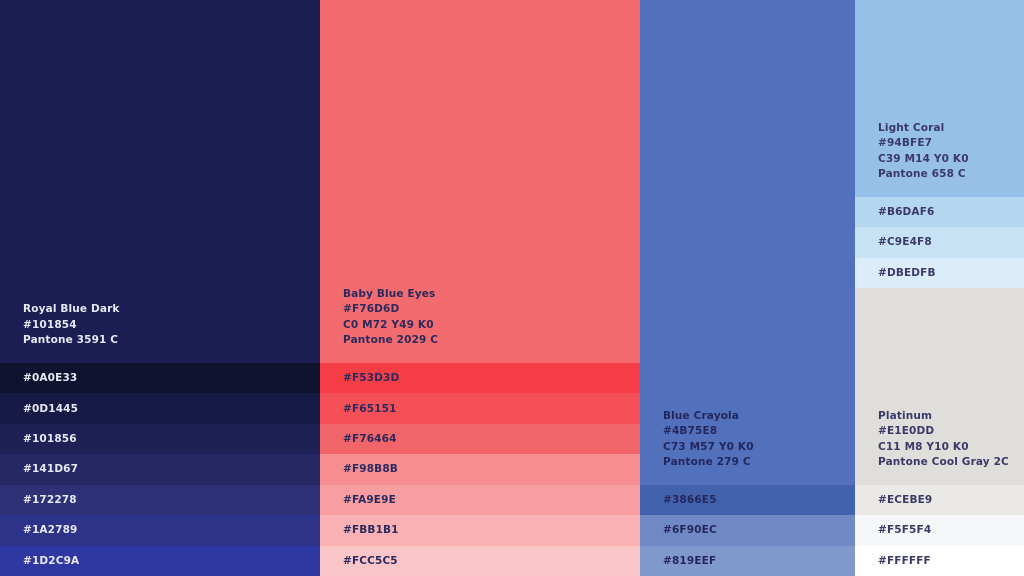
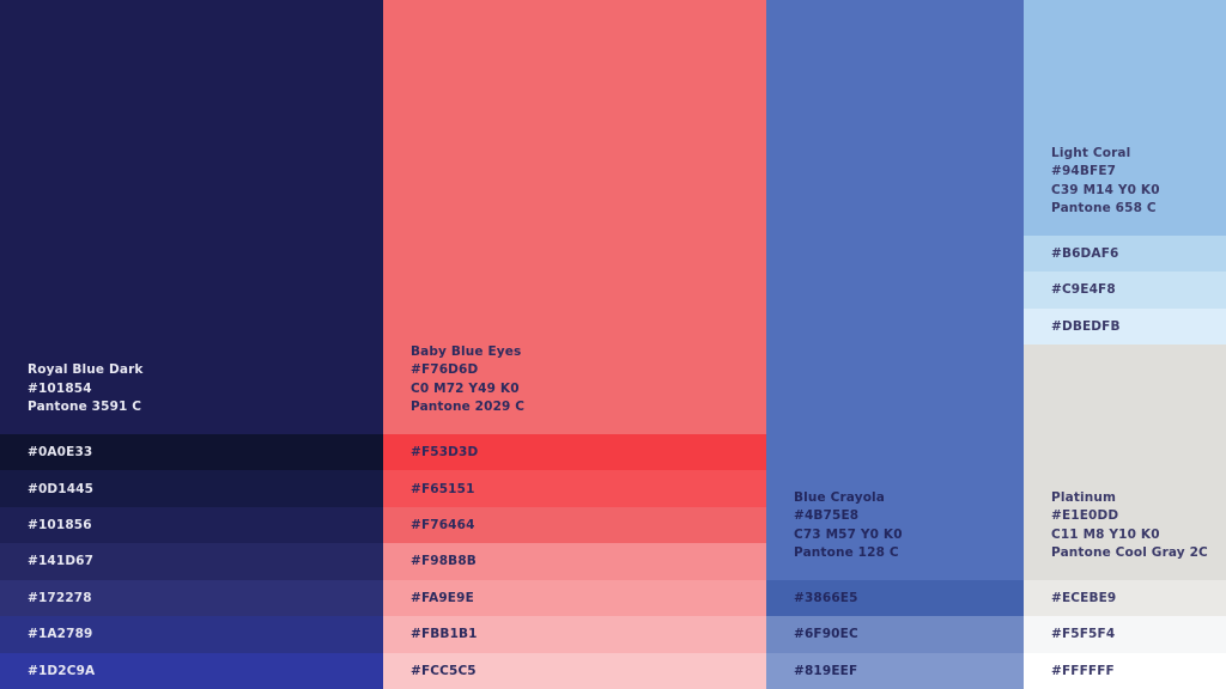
  Royal Blue Dark
  #101854
  Pantone 3591 C
  #0A0E33
  #0D1445
  #101856
  #141D67
  #172278
  #1A2789
  #1D2C9A
  Baby Blue Eyes
  #F76D6D
  C0 M72 Y49 K0
  Pantone 2029 C
  #F53D3D
  #F65151
  #F76464
  #F98B8B
  #FA9E9E
  #FBB1B1
  #FCC5C5
  Blue Crayola
  #4B75E8
  C73 M57 Y0 K0
- Pantone 279 C
+ Pantone 128 C
  #3866E5
  #6F90EC
  #819EEF
  Light Coral
  #94BFE7
  C39 M14 Y0 K0
  Pantone 658 C
  #B6DAF6
  #C9E4F8
  #DBEDFB
  Platinum
  #E1E0DD
  C11 M8 Y10 K0
  Pantone Cool Gray 2C
  #ECEBE9
  #F5F5F4
  #FFFFFF
